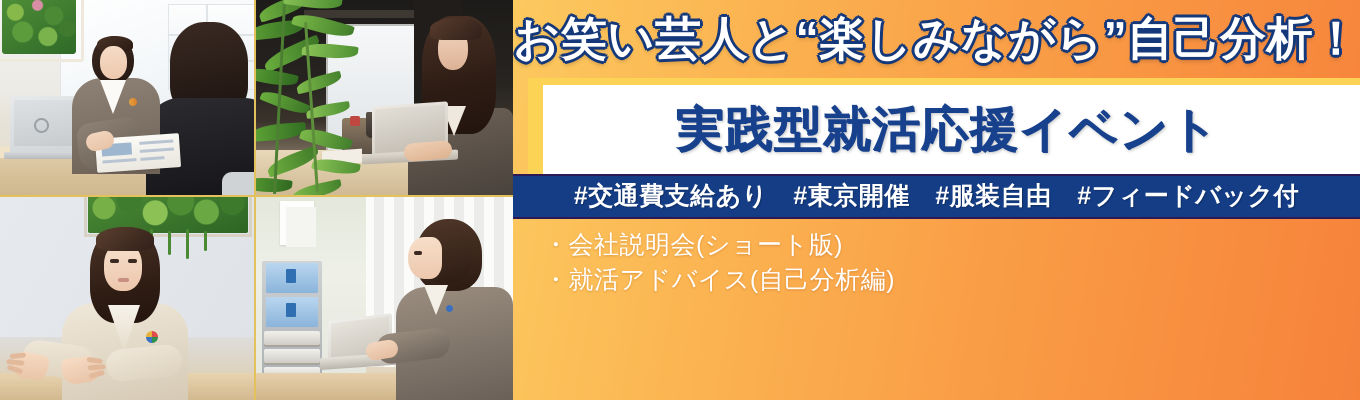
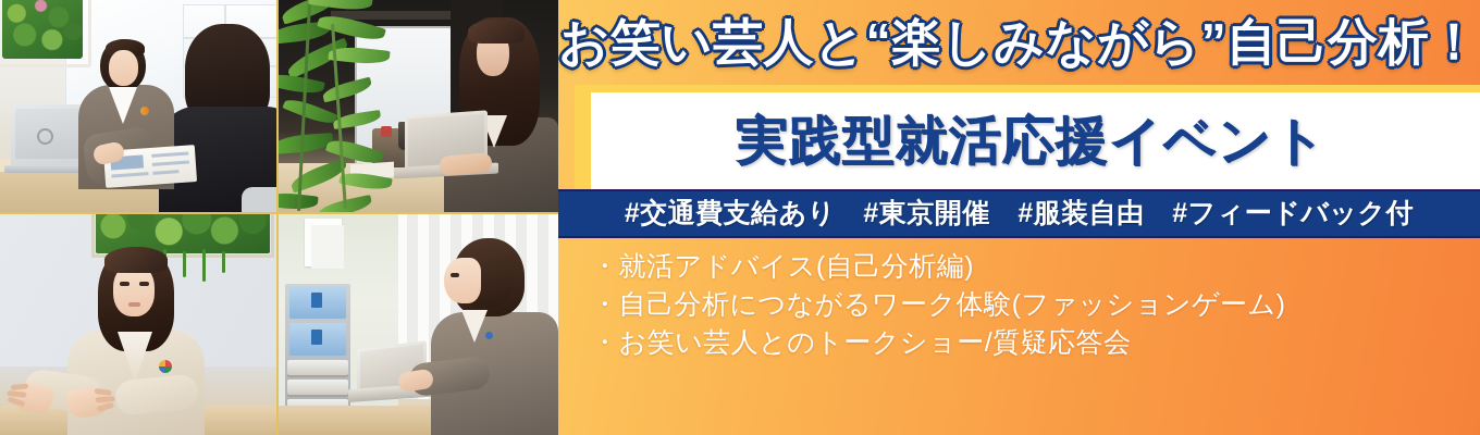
  お笑い芸人と“楽しみながら”自己分析！
  実践型就活応援イベント
  #交通費支給あり #東京開催 #服装自由 #フィードバック付
- 会社説明会(ショート版)
  就活アドバイス(自己分析編)
+ 自己分析につながるワーク体験(ファッションゲーム)
+ お笑い芸人とのトークショー/質疑応答会
